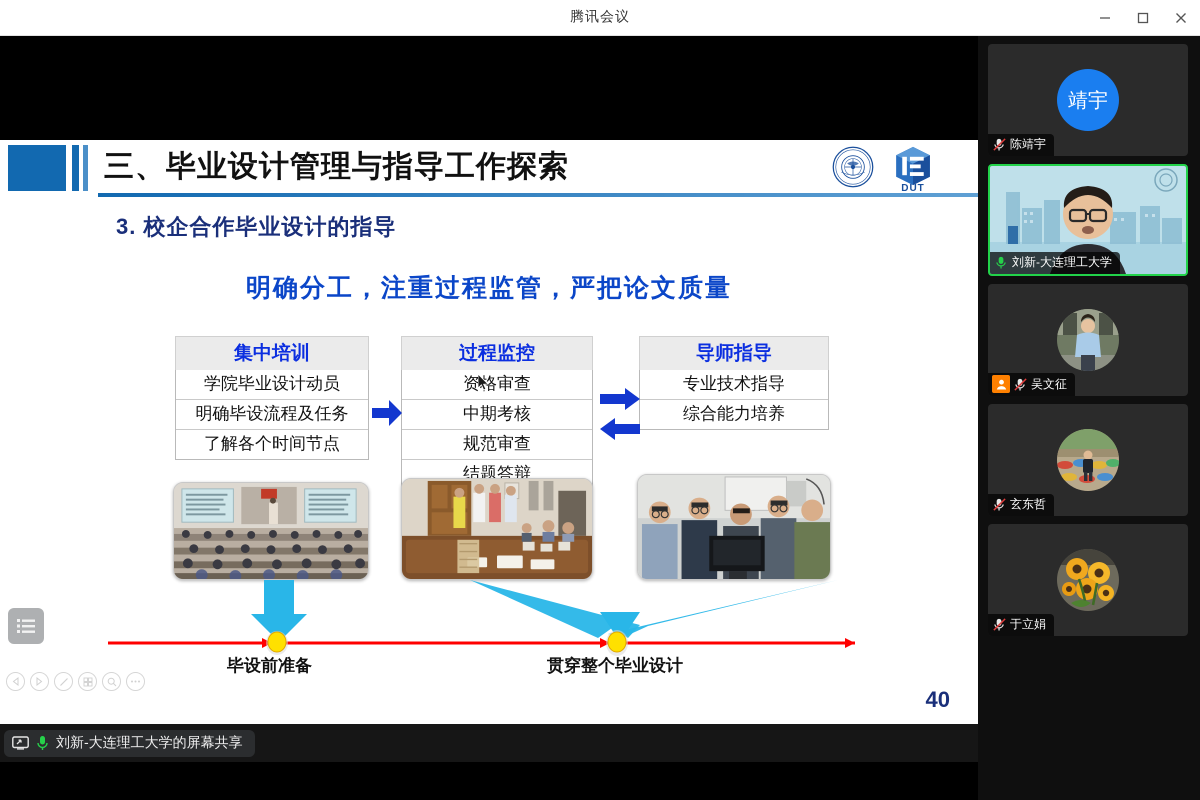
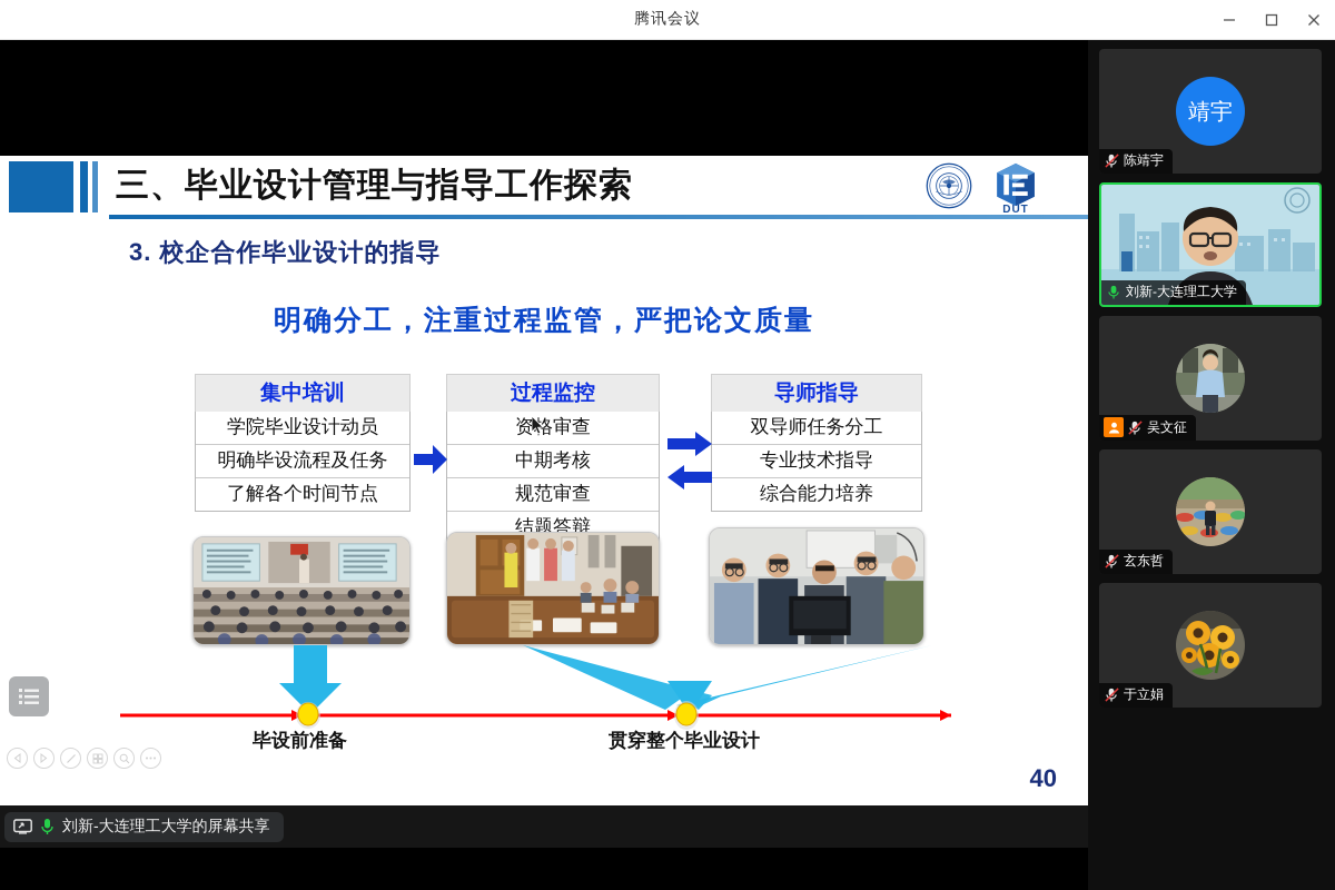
  腾讯会议
  三、毕业设计管理与指导工作探索
  DUT
  3. 校企合作毕业设计的指导
  明确分工，注重过程监管，严把论文质量
  集中培训
  学院毕业设计动员
  明确毕设流程及任务
  了解各个时间节点
  过程监控
  资格审查
  中期考核
  规范审查
  结题答辩
  导师指导
+ 双导师任务分工
  专业技术指导
  综合能力培养
  毕设前准备
  贯穿整个毕业设计
  40
  刘新-大连理工大学的屏幕共享
  靖宇
  陈靖宇
  刘新-大连理工大学
  吴文征
  玄东哲
  于立娟
